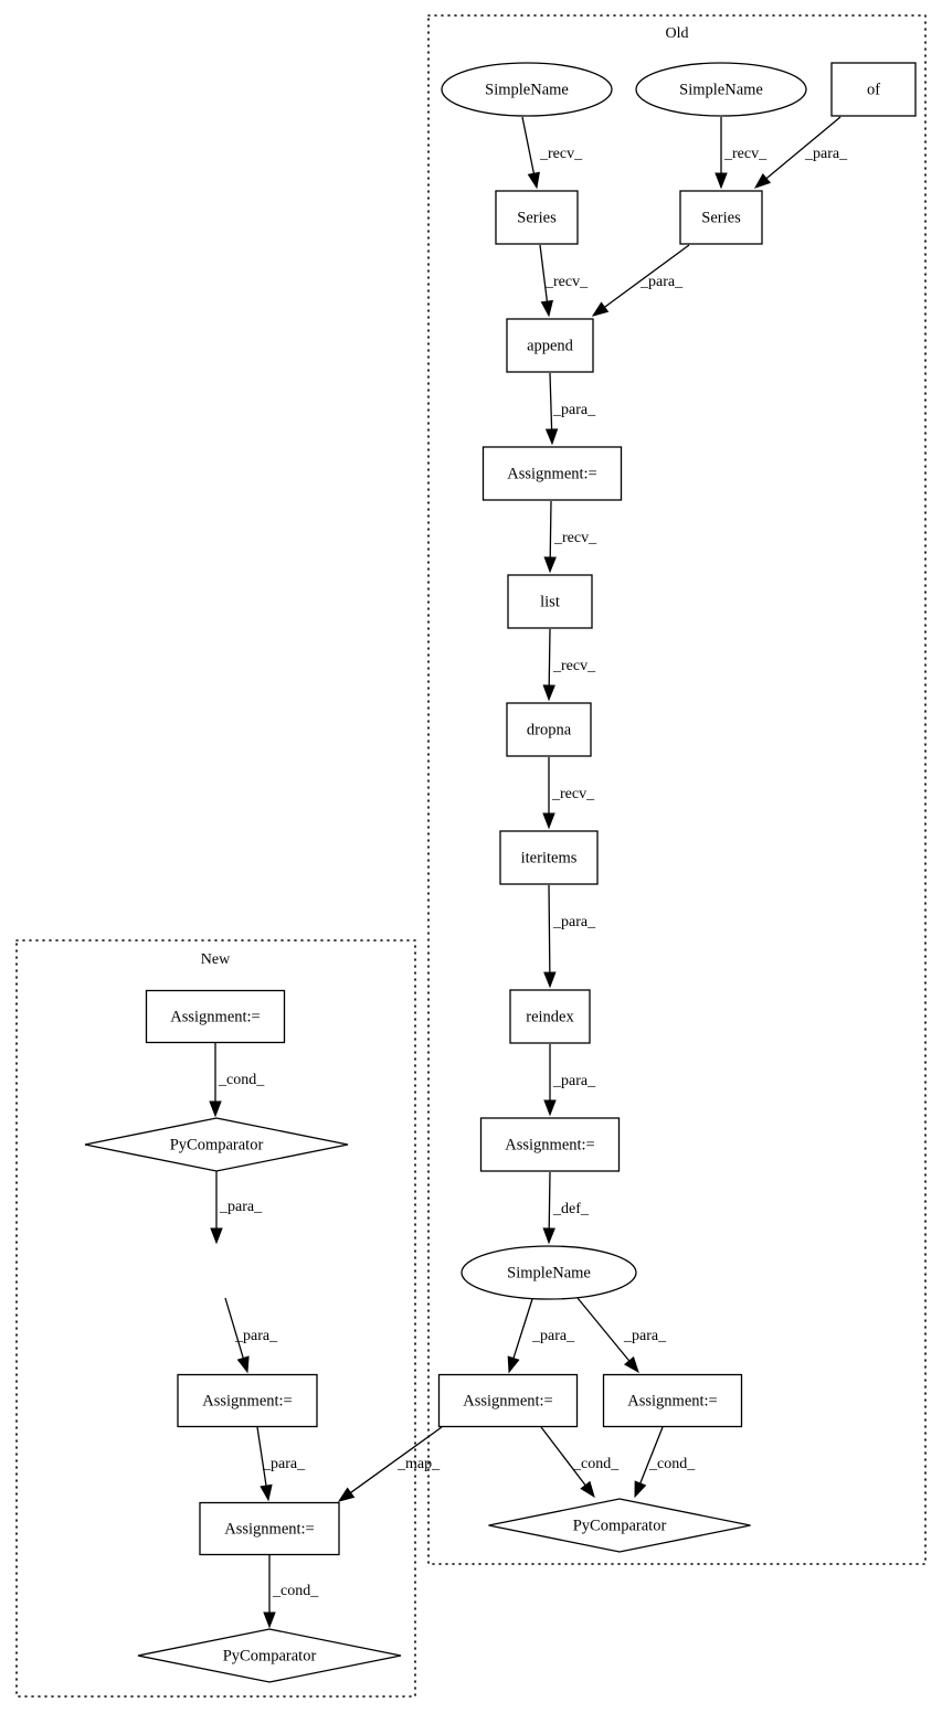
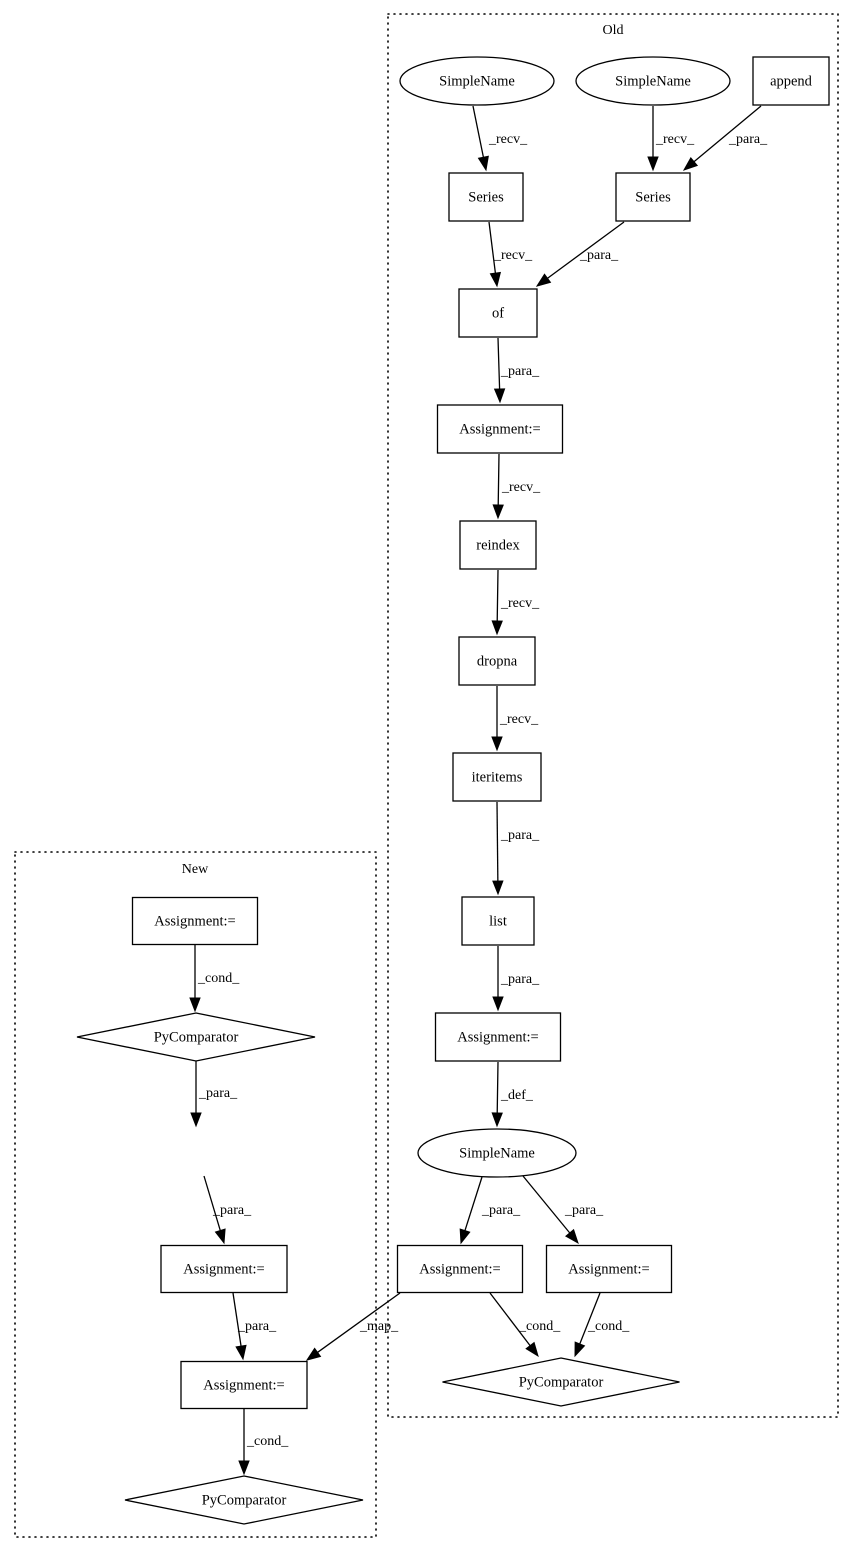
  Old
  New
  _recv_
  _recv_
  _para_
  _recv_
  _para_
  _para_
  _recv_
  _recv_
  _recv_
  _para_
  _para_
  _def_
  _para_
  _para_
  _cond_
  _cond_
  _map_
  _cond_
  _para_
  _para_
  _para_
  _cond_
  SimpleName
  SimpleName
- of
+ append
  Series
  Series
- append
+ of
  Assignment:=
- list
+ reindex
  dropna
  iteritems
- reindex
+ list
  Assignment:=
  SimpleName
  Assignment:=
  Assignment:=
  PyComparator
  Assignment:=
  PyComparator
  Assignment:=
  Assignment:=
  PyComparator
